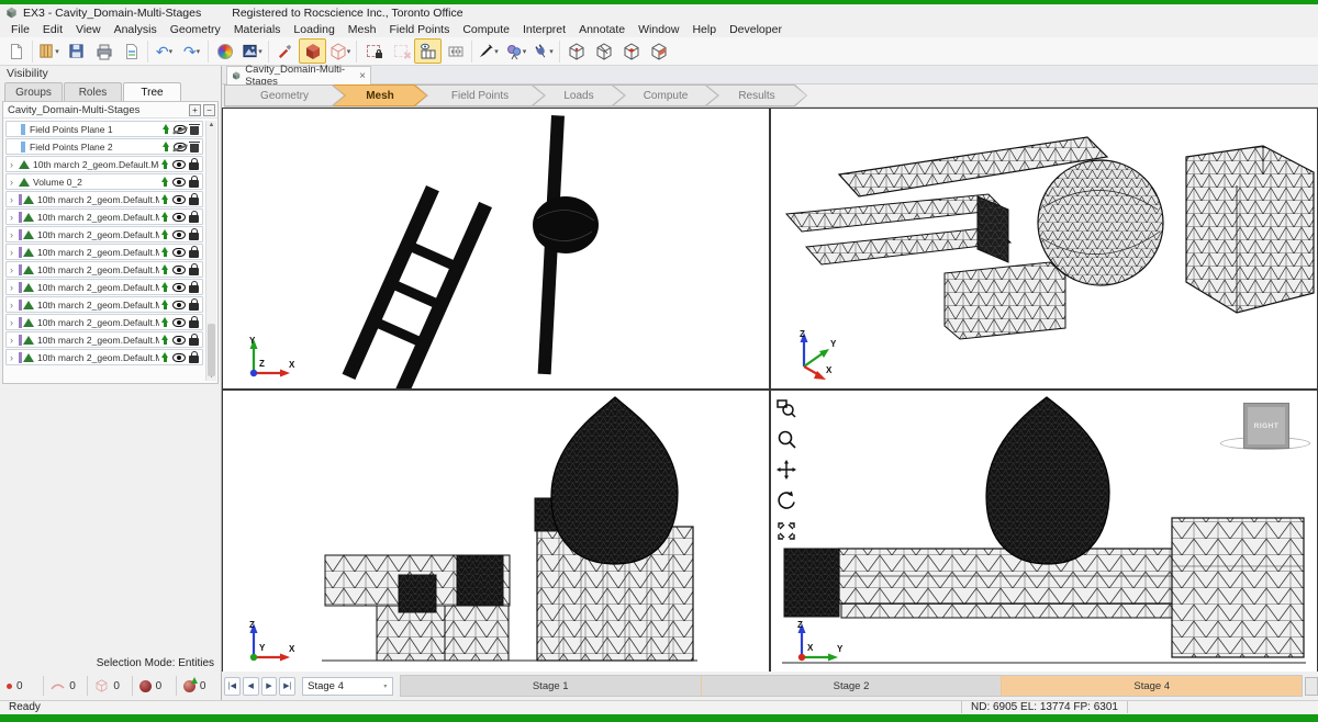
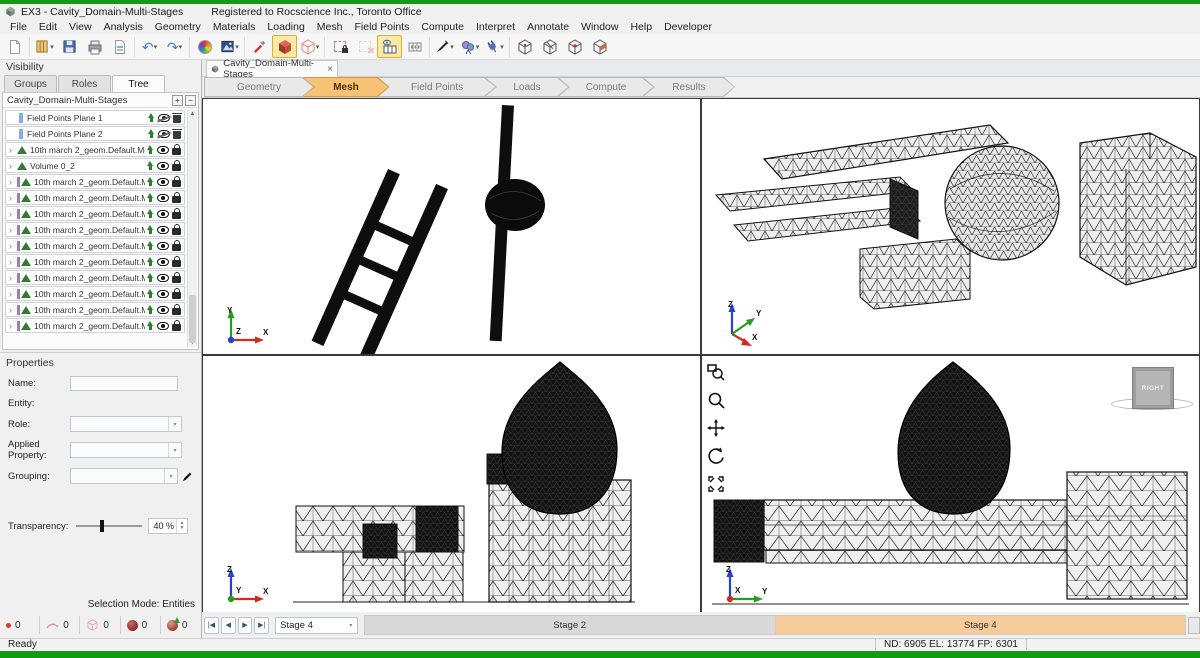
  EX3 - Cavity_Domain-Multi-Stages
  Registered to Rocscience Inc., Toronto Office
  File
  Edit
  View
  Analysis
  Geometry
  Materials
  Loading
  Mesh
  Field Points
  Compute
  Interpret
  Annotate
  Window
  Help
  Developer
  ↶
  ↷
  Visibility
  Groups
  Roles
  Tree
  Cavity_Domain-Multi-Stages
  +
  −
  Field Points Plane 1
  Field Points Plane 2
  ›
  10th march 2_geom.Default.M
  ›
  Volume 0_2
  ›
  10th march 2_geom.Default.M
  ›
  10th march 2_geom.Default.M
  ›
  10th march 2_geom.Default.M
  ›
  10th march 2_geom.Default.M
  ›
  10th march 2_geom.Default.M
  ›
  10th march 2_geom.Default.M
  ›
  10th march 2_geom.Default.M
  ›
  10th march 2_geom.Default.M
  ›
  10th march 2_geom.Default.M
  ›
  10th march 2_geom.Default.M
+ Properties
+ Name:
+ Entity:
+ Role:
+ Applied Property:
+ Grouping:
+ Transparency:
+ 40 %
  Selection Mode: Entities
  0
  0
  0
  0
  0
  Cavity_Domain-Multi-Stages
  ×
  Geometry
  Mesh
  Field Points
  Loads
  Compute
  Results
  Y
  X
  Z
  Z
  Y
  X
  Z
  X
  Y
  Z
  Y
  X
  Stage 4
- Stage 1
  Stage 2
  Stage 4
  Ready
  ND: 6905 EL: 13774 FP: 6301
